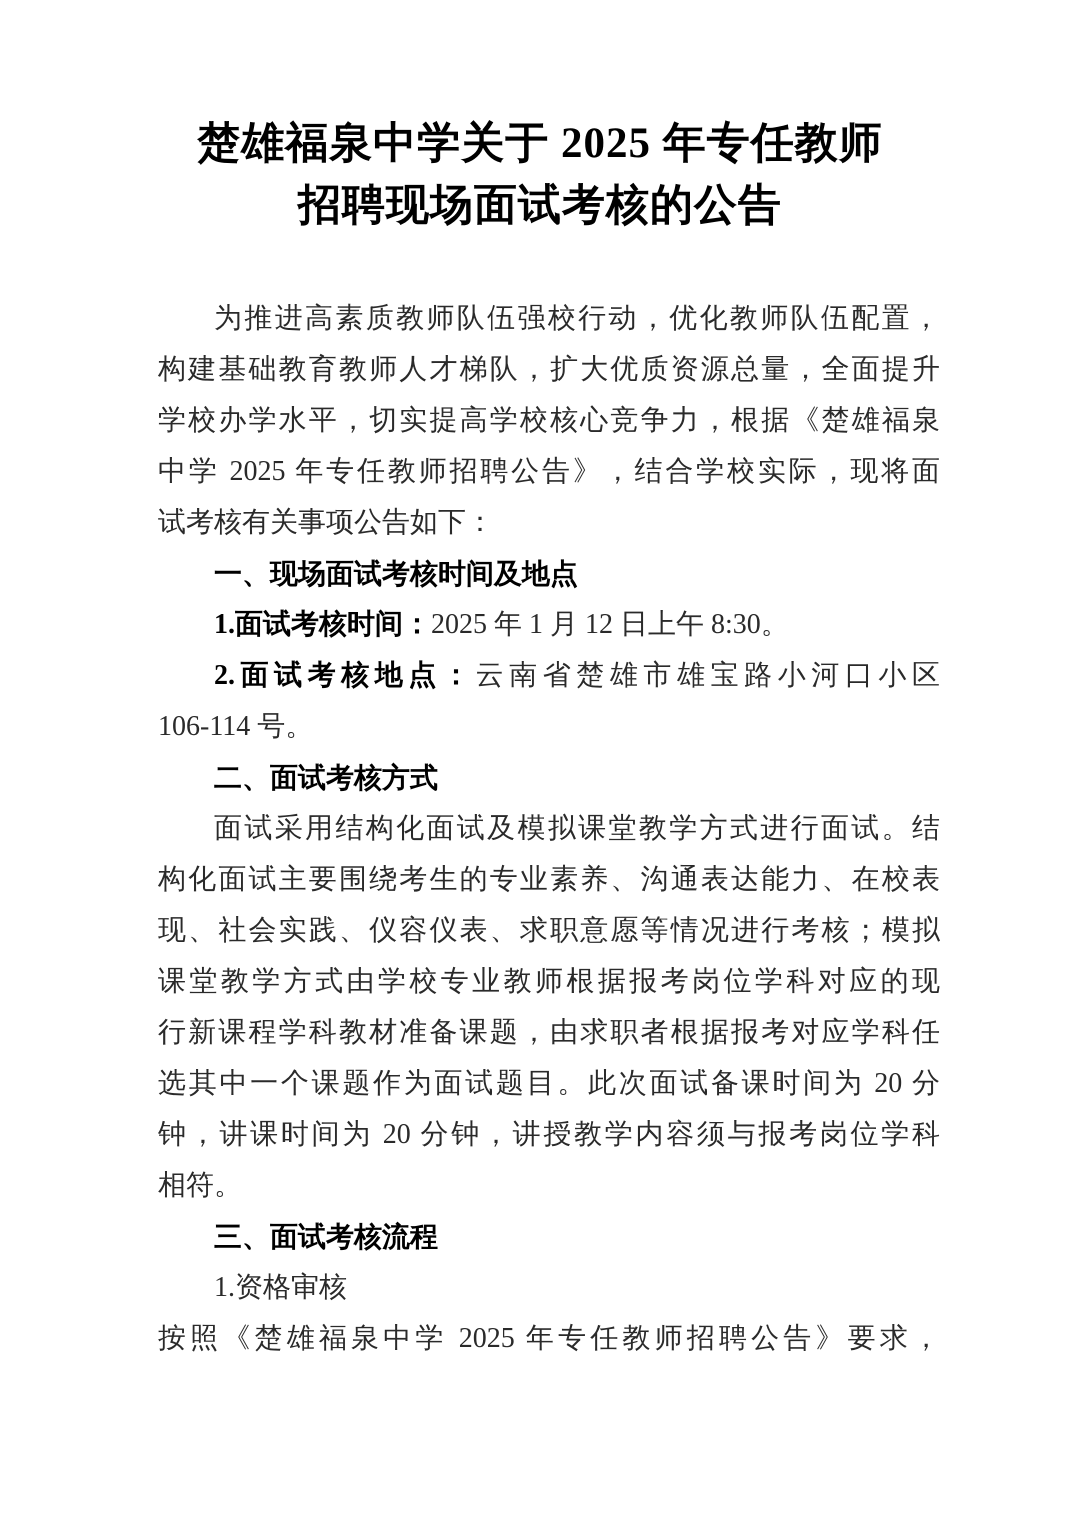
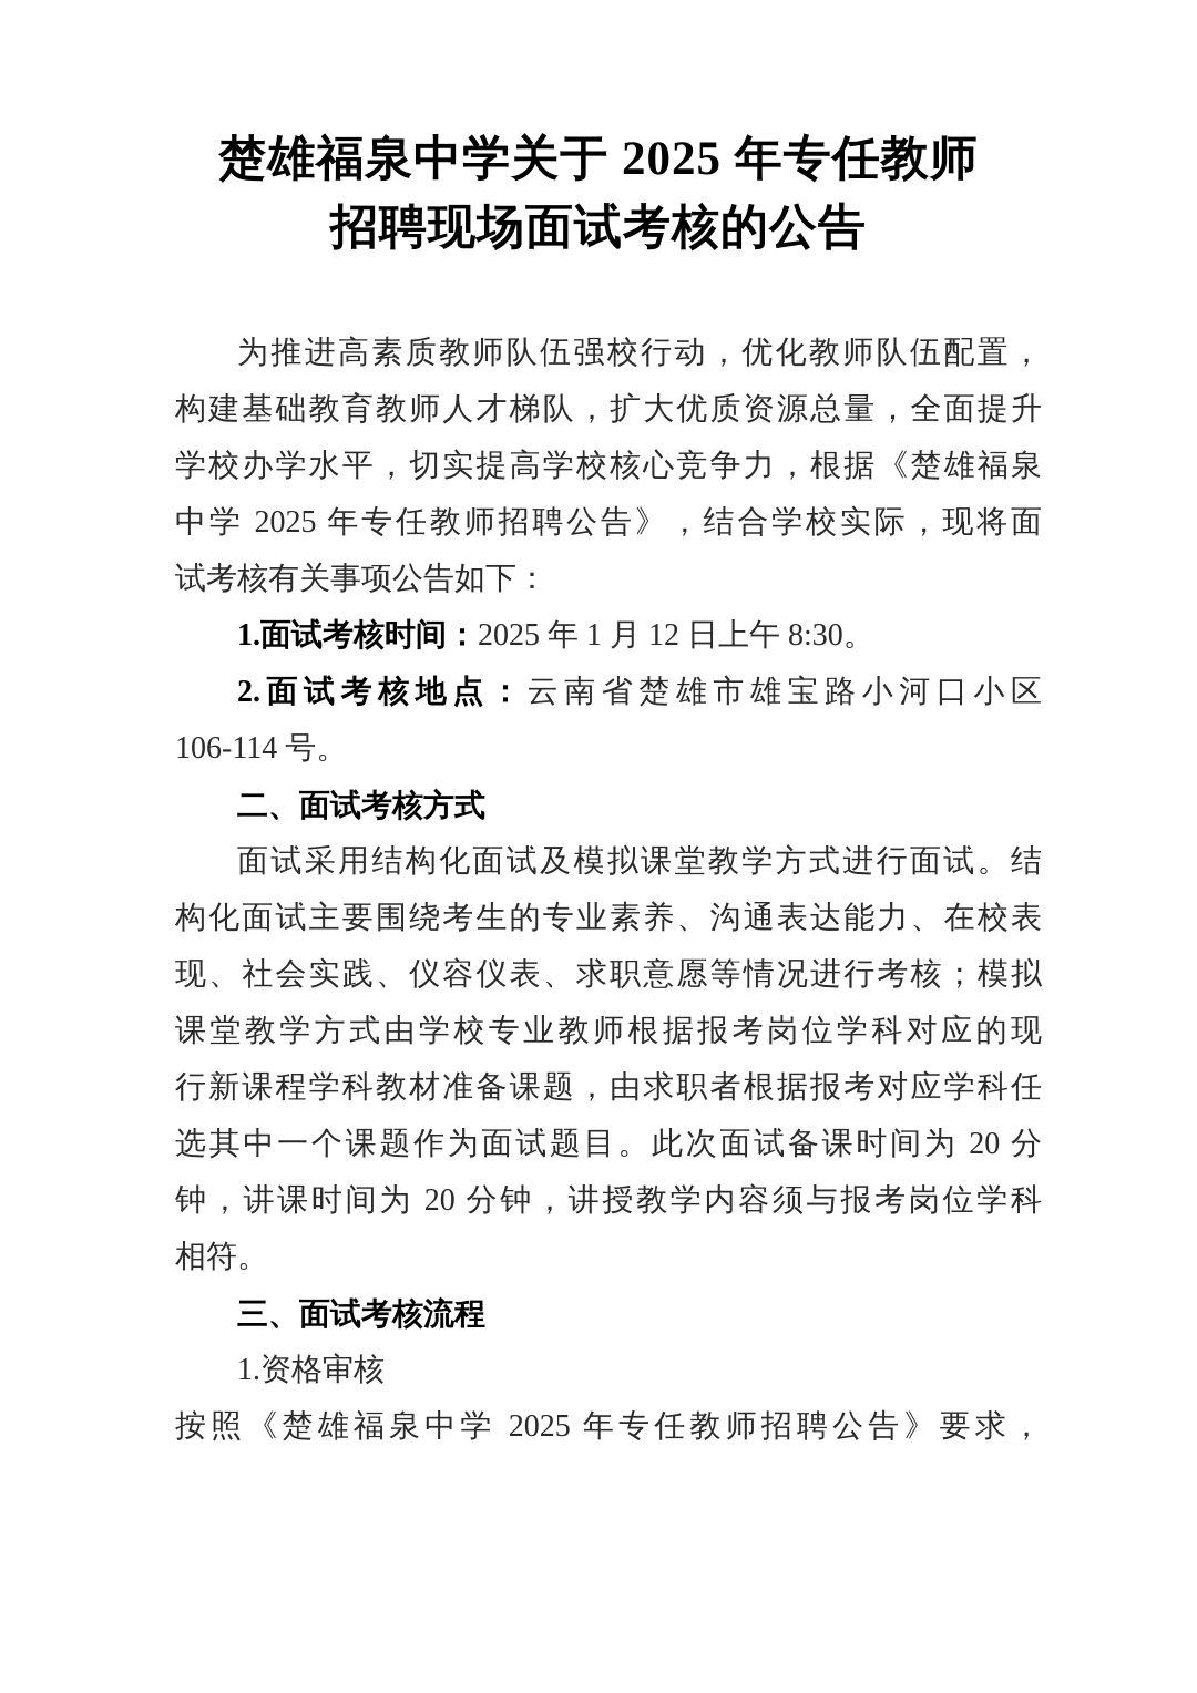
  楚雄福泉中学关于 2025 年专任教师
  招聘现场面试考核的公告
  为推进高素质教师队伍强校行动，优化教师队伍配置，
  构建基础教育教师人才梯队，扩大优质资源总量，全面提升
  学校办学水平，切实提高学校核心竞争力，根据《楚雄福泉
  中学 2025 年专任教师招聘公告》，结合学校实际，现将面
  试考核有关事项公告如下：
- 一、现场面试考核时间及地点
  1.面试考核时间：2025 年 1 月 12 日上午 8:30。
  2.面试考核地点：云南省楚雄市雄宝路小河口小区
  106-114 号。
  二、面试考核方式
  面试采用结构化面试及模拟课堂教学方式进行面试。结
  构化面试主要围绕考生的专业素养、沟通表达能力、在校表
  现、社会实践、仪容仪表、求职意愿等情况进行考核；模拟
  课堂教学方式由学校专业教师根据报考岗位学科对应的现
  行新课程学科教材准备课题，由求职者根据报考对应学科任
  选其中一个课题作为面试题目。此次面试备课时间为 20 分
  钟，讲课时间为 20 分钟，讲授教学内容须与报考岗位学科
  相符。
  三、面试考核流程
  1.资格审核
  按照《楚雄福泉中学 2025 年专任教师招聘公告》要求，
